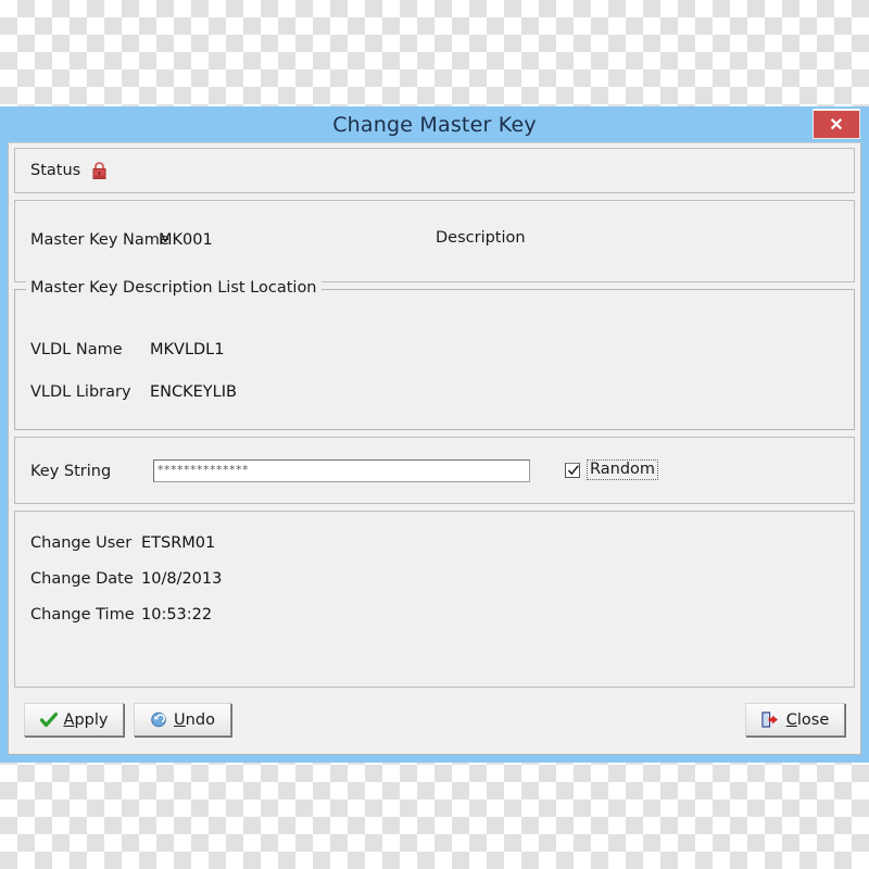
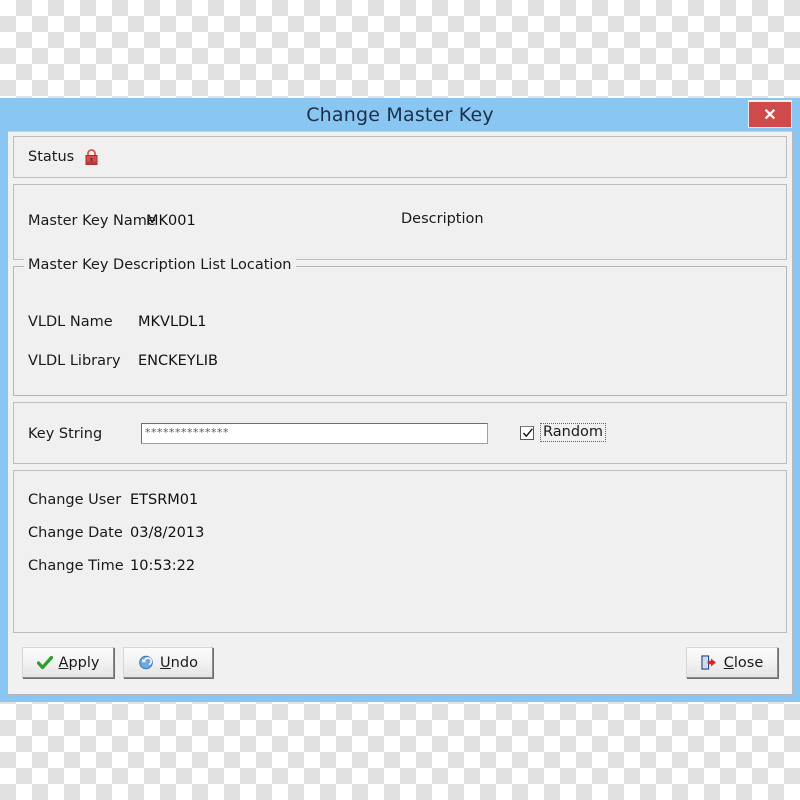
  Change Master Key
  ✕
  Status
  Master Key Nam
  MK001
  Description
  Master Key Description List Location
  VLDL Name
  MKVLDL1
  VLDL Library
  ENCKEYLIB
  Key String
  **************
  Random
  Change User
  ETSRM01
  Change Date
- 10/8/2013
+ 03/8/2013
  Change Time
  10:53:22
  Apply
  Undo
  Close
